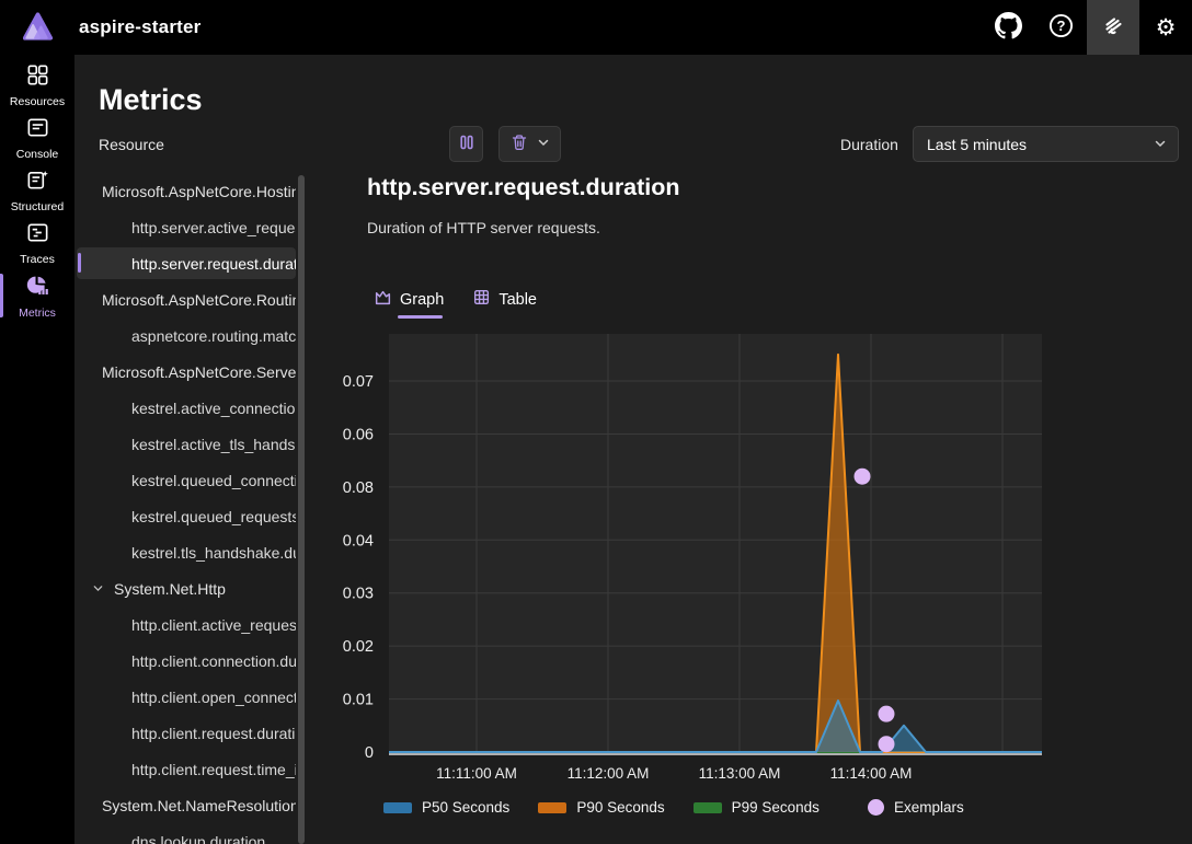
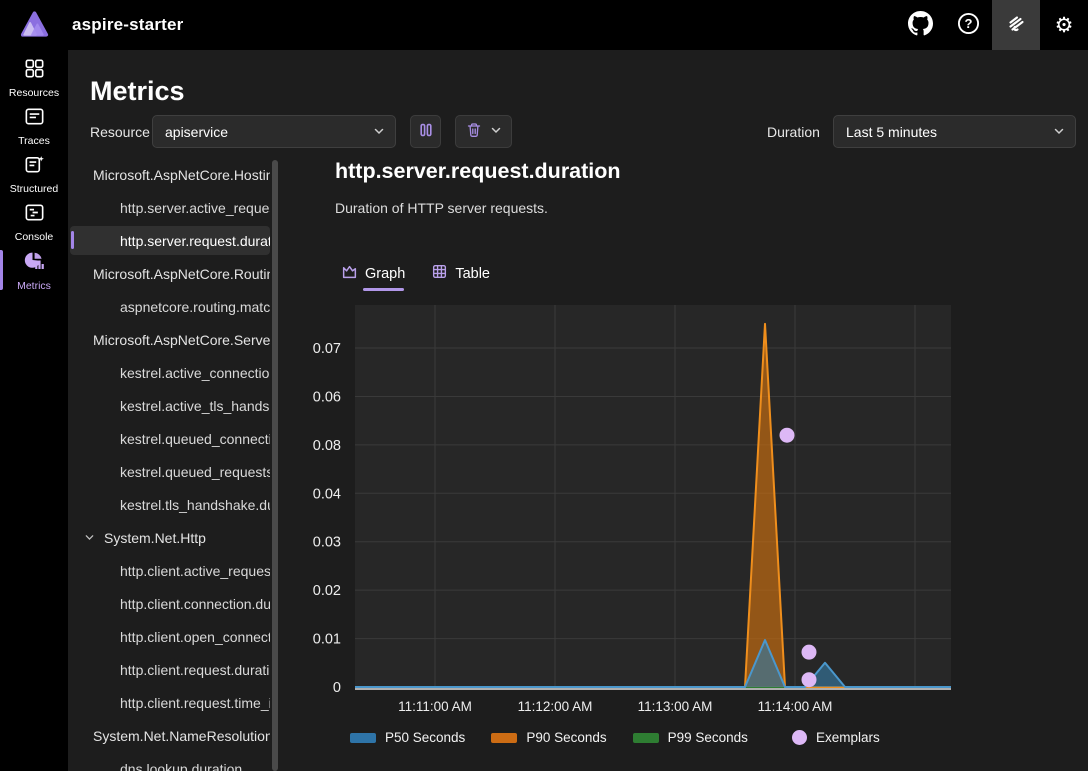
  aspire-starter
  ?
  ⚙
  Resources
- Console
+ Traces
  Structured
- Traces
+ Console
  Metrics
  Metrics
  Resource
+ apiservice
  Duration
  Last 5 minutes
  Microsoft.AspNetCore.Hostin
  http.server.active_reque
  http.server.request.durat
  Microsoft.AspNetCore.Routi
  Microsoft.AspNetCore.Serve
  kestrel.active_connectio
  kestrel.active_tls_hands
  kestrel.queued_connect
  kestrel.queued_requests
  kestrel.tls_handshake.d
  System.Net.Http
  http.client.active_reques
  http.client.connection.du
  http.client.open_connect
  http.client.request.durati
  http.client.request.time_
  System.Net.NameResolution
  dns.lookup.duration
  http.server.request.duration
  Duration of HTTP server requests.
  Graph
  Table
  0
  0.01
  0.02
  0.03
  0.04
  0.08
  0.06
  0.07
  11:11:00 AM
  11:12:00 AM
  11:13:00 AM
  11:14:00 AM
  P50 Seconds
  P90 Seconds
  P99 Seconds
  Exemplars
